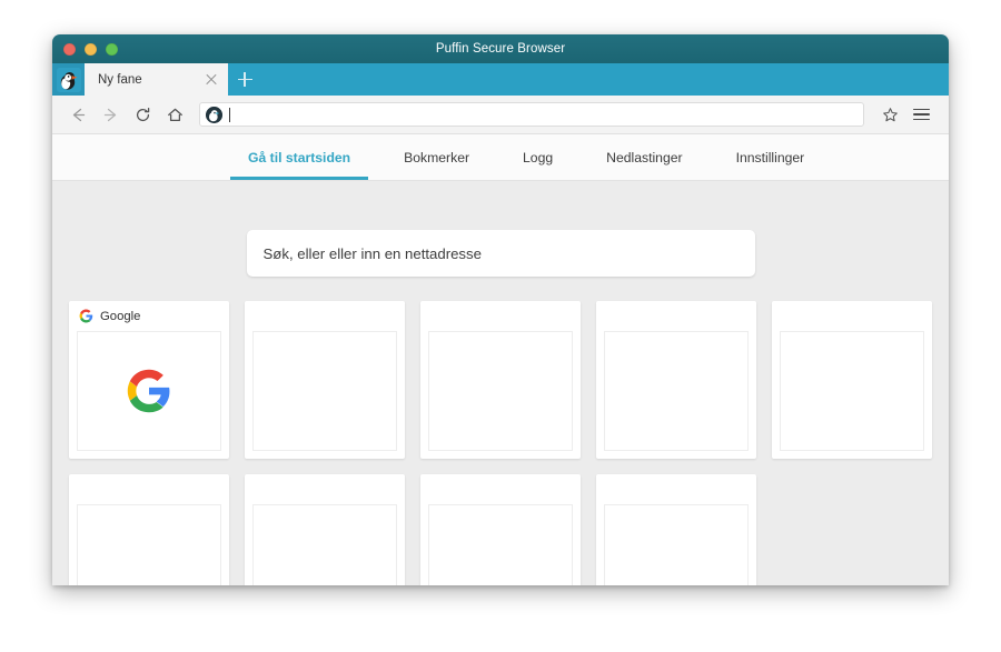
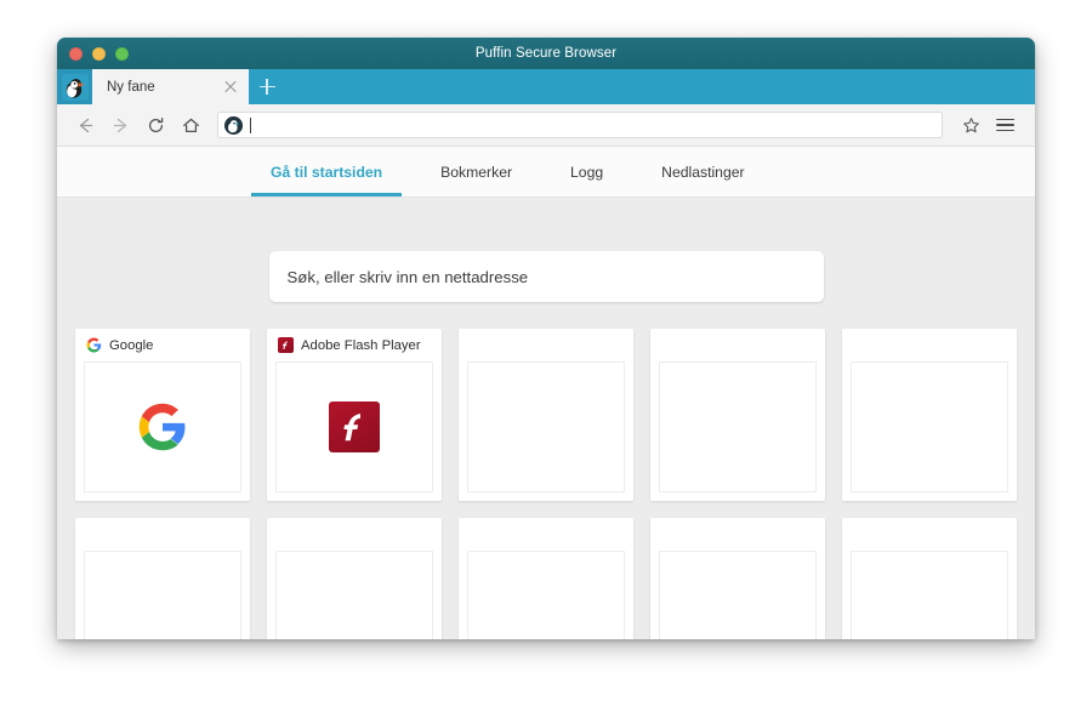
  Puffin Secure Browser
  Ny fane
  Gå til startsiden
  Bokmerker
  Logg
  Nedlastinger
- Innstillinger
- Søk, eller eller inn en nettadresse
+ Søk, eller skriv inn en nettadresse
  Google
+ Adobe Flash Player
